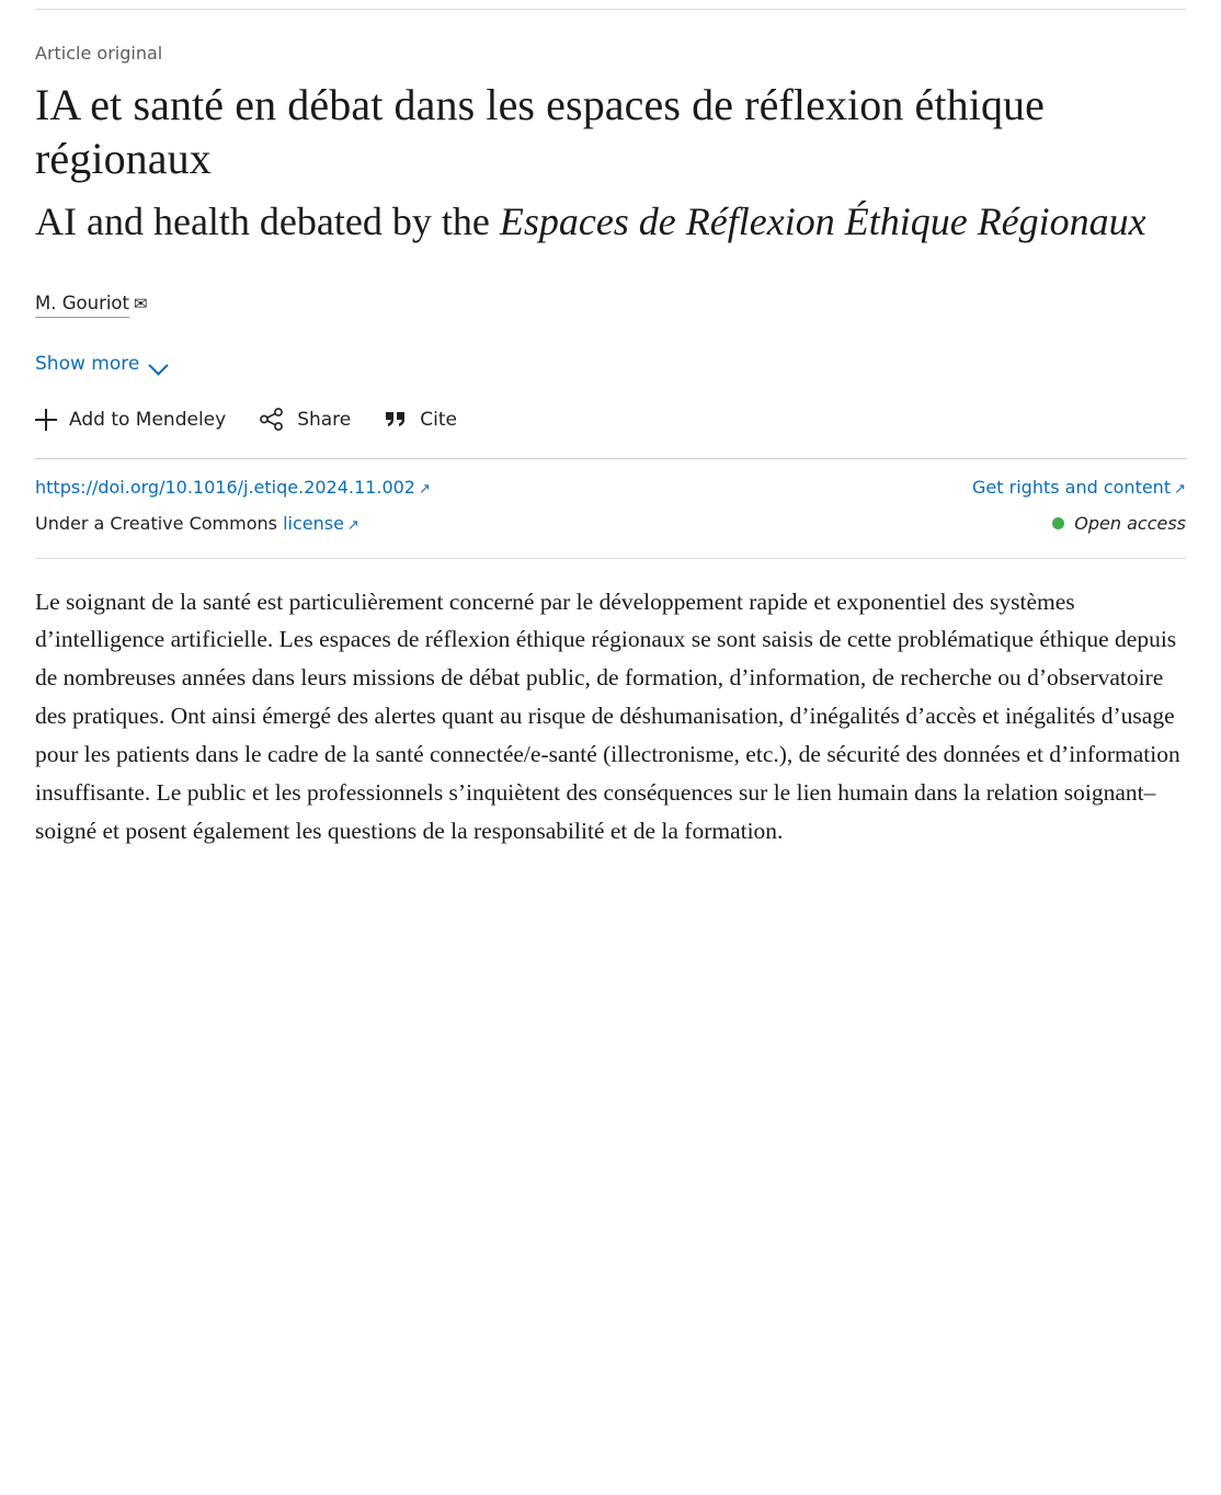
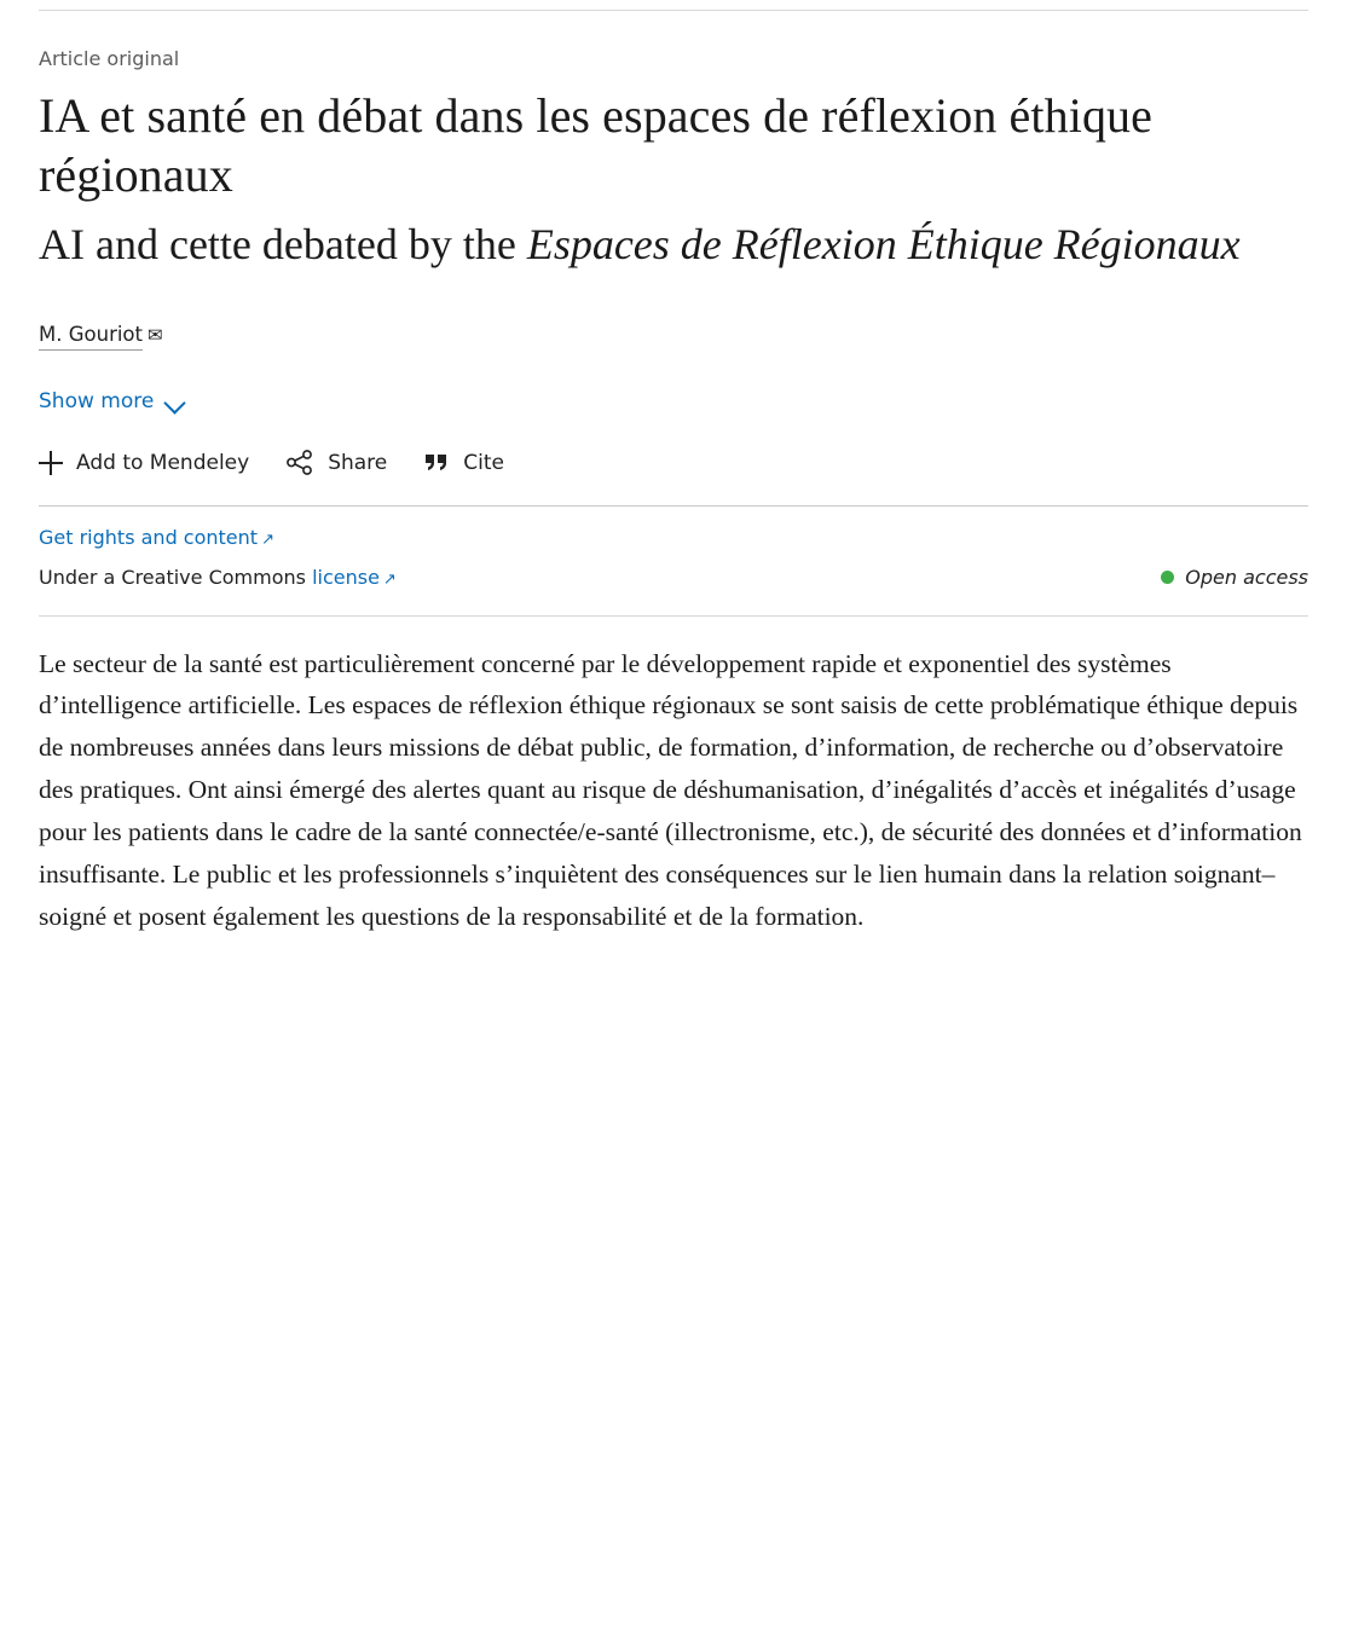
  Article original
  IA et santé en débat dans les espaces de réflexion éthique régionaux
- AI and health debated by the Espaces de Réflexion Éthique Régionaux
+ AI and cette debated by the Espaces de Réflexion Éthique Régionaux
  M. Gouriot ✉
  Show more
  Add to Mendeley
  Share
  Cite
- https://doi.org/10.1016/j.etiqe.2024.11.002 ↗
  Get rights and content ↗
  Under a Creative Commons license ↗
  Open access
- Le soignant de la santé est particulièrement concerné par le développement rapide et exponentiel des systèmes d’intelligence artificielle. Les espaces de réflexion éthique régionaux se sont saisis de cette problématique éthique depuis de nombreuses années dans leurs missions de débat public, de formation, d’information, de recherche ou d’observatoire des pratiques. Ont ainsi émergé des alertes quant au risque de déshumanisation, d’inégalités d’accès et inégalités d’usage pour les patients dans le cadre de la santé connectée/e-santé (illectronisme, etc.), de sécurité des données et d’information insuffisante. Le public et les professionnels s’inquiètent des conséquences sur le lien humain dans la relation soignant–soigné et posent également les questions de la responsabilité et de la formation.
+ Le secteur de la santé est particulièrement concerné par le développement rapide et exponentiel des systèmes d’intelligence artificielle. Les espaces de réflexion éthique régionaux se sont saisis de cette problématique éthique depuis de nombreuses années dans leurs missions de débat public, de formation, d’information, de recherche ou d’observatoire des pratiques. Ont ainsi émergé des alertes quant au risque de déshumanisation, d’inégalités d’accès et inégalités d’usage pour les patients dans le cadre de la santé connectée/e-santé (illectronisme, etc.), de sécurité des données et d’information insuffisante. Le public et les professionnels s’inquiètent des conséquences sur le lien humain dans la relation soignant–soigné et posent également les questions de la responsabilité et de la formation.
